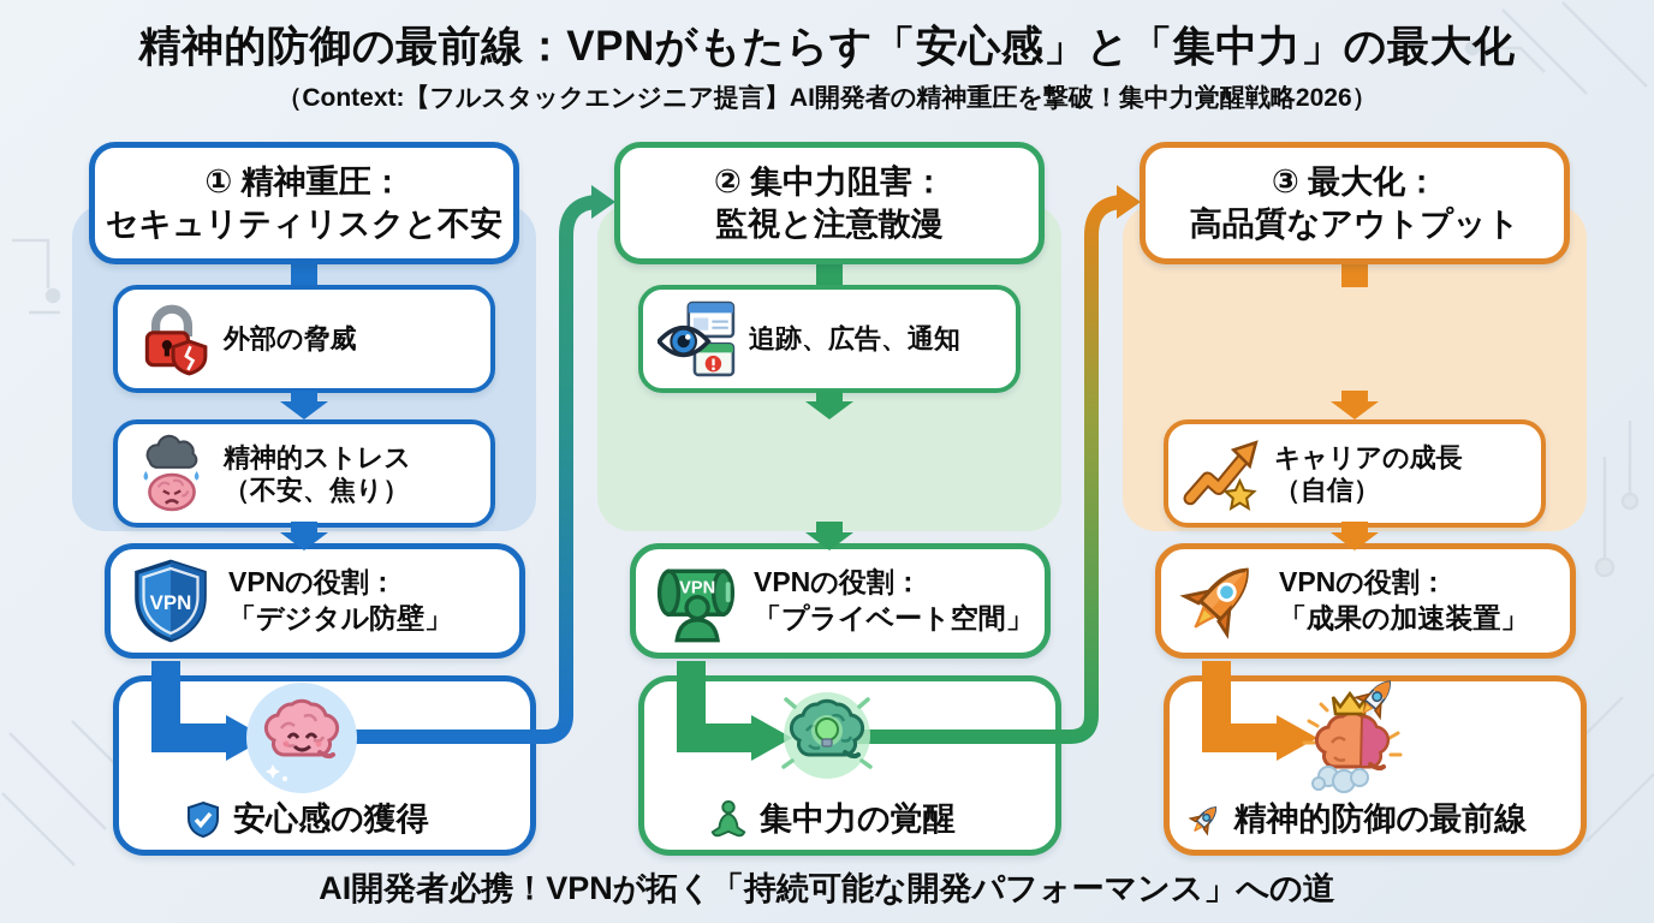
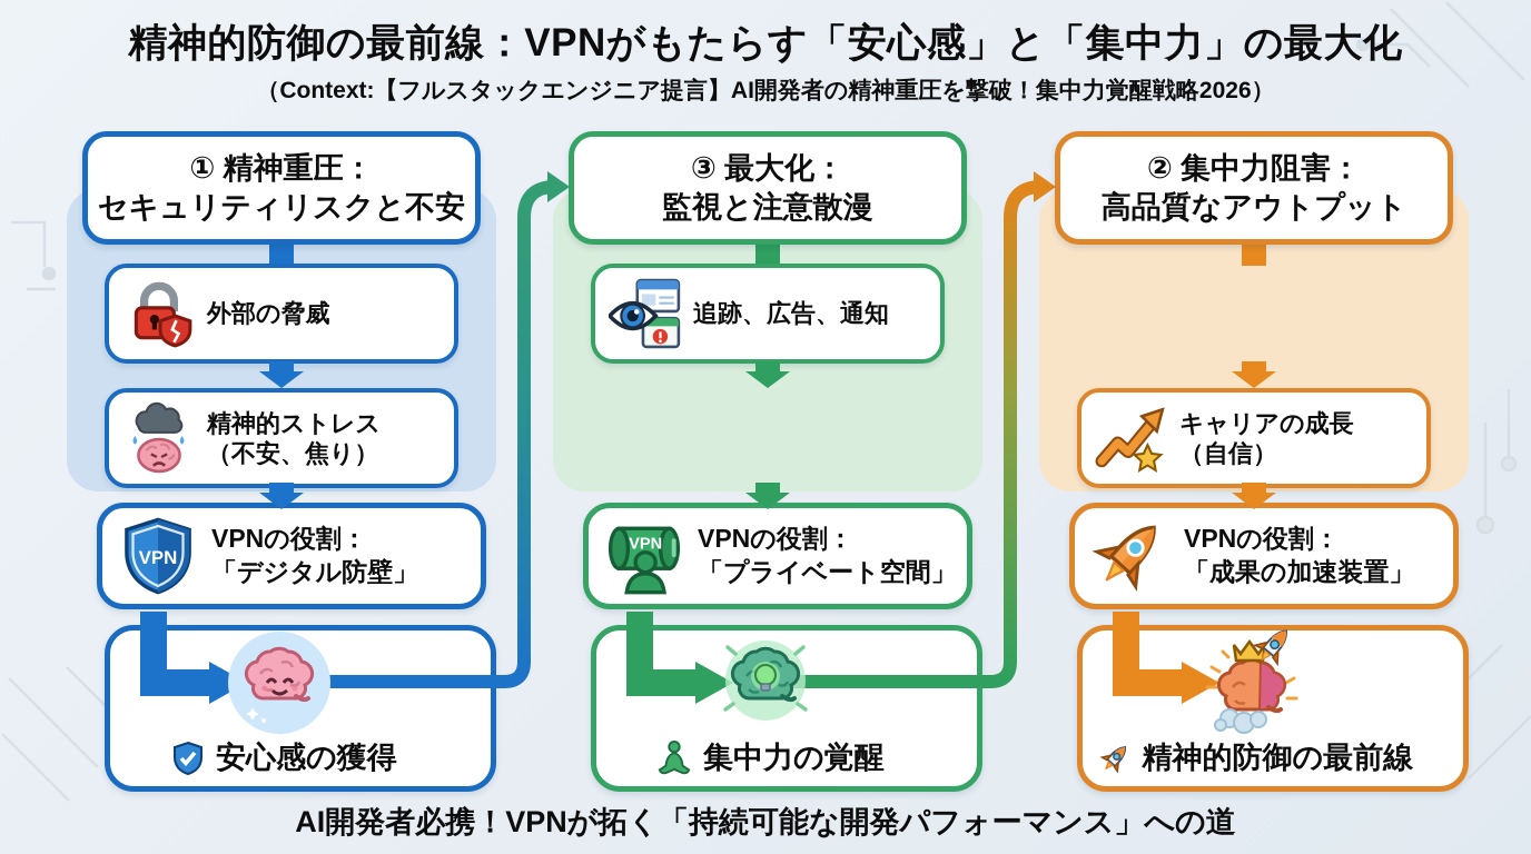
  精神的防御の最前線：VPNがもたらす「安心感」と「集中力」の最大化
  （Context:【フルスタックエンジニア提言】AI開発者の精神重圧を撃破！集中力覚醒戦略2026）
  ① 精神重圧：
  セキュリティリスクと不安
  外部の脅威
  精神的ストレス
  （不安、焦り）
  VPN
  VPNの役割：
  「デジタル防壁」
  安心感の獲得
- ② 集中力阻害：
+ ③ 最大化：
  監視と注意散漫
  追跡、広告、通知
  VPN
  VPNの役割：
  「プライベート空間」
  集中力の覚醒
- ③ 最大化：
+ ② 集中力阻害：
  高品質なアウトプット
  キャリアの成長
  （自信）
  VPNの役割：
  「成果の加速装置」
  精神的防御の最前線
  AI開発者必携！VPNが拓く「持続可能な開発パフォーマンス」への道
